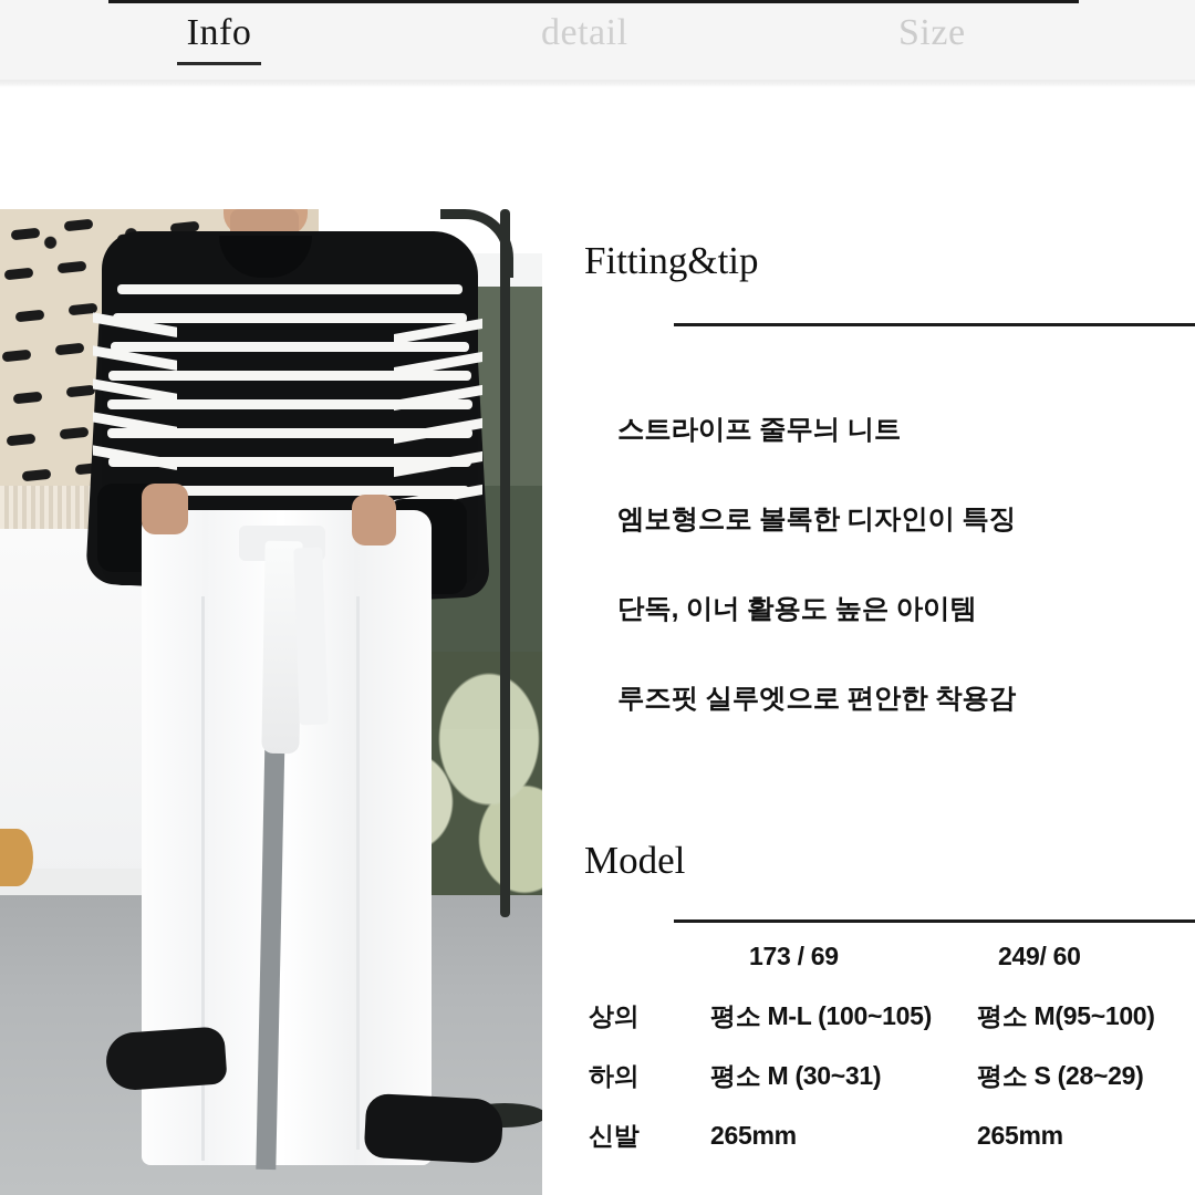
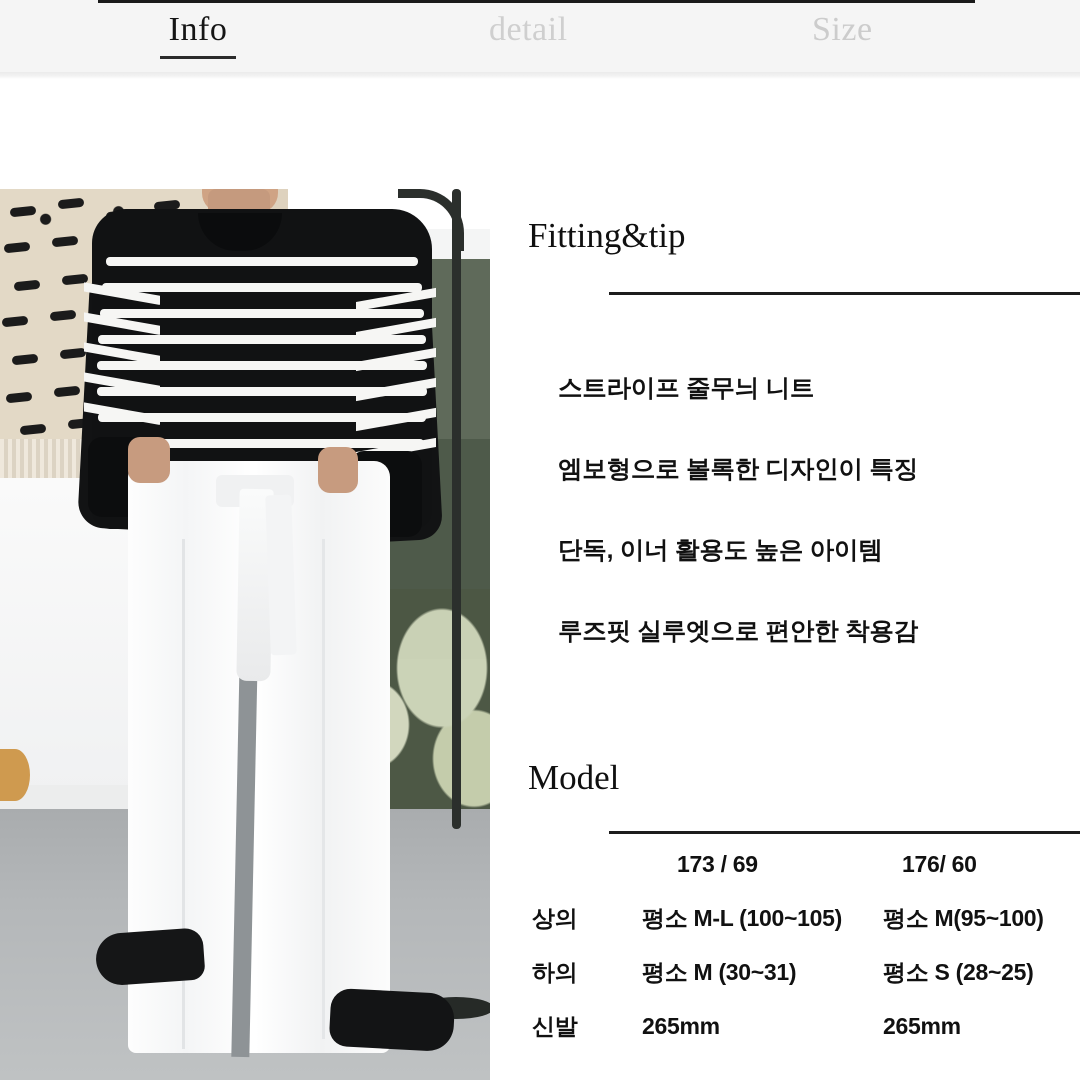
  Info
  detail
  Size
  Fitting&tip
  스트라이프 줄무늬 니트
  엠보형으로 볼록한 디자인이 특징
  단독, 이너 활용도 높은 아이템
  루즈핏 실루엣으로 편안한 착용감
  Model
  173 / 69
- 249/ 60
+ 176/ 60
  상의
  평소 M-L (100~105)
  평소 M(95~100)
  하의
  평소 M (30~31)
- 평소 S (28~29)
+ 평소 S (28~25)
  신발
  265mm
  265mm
